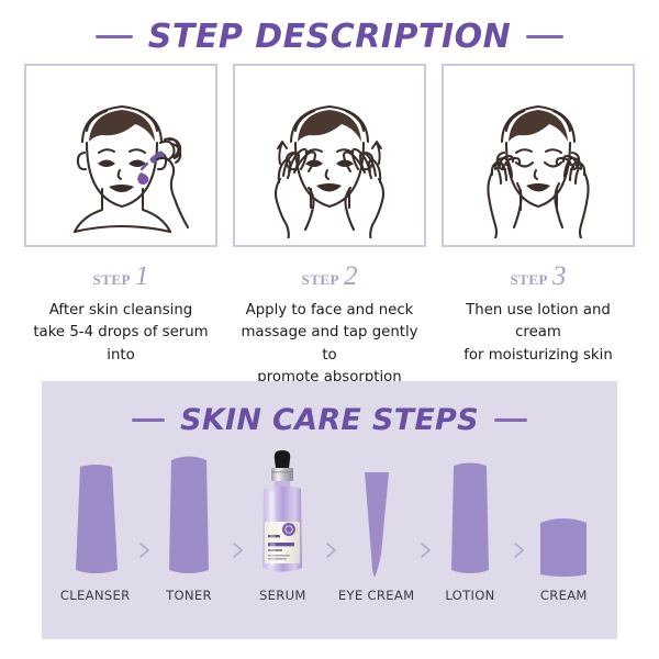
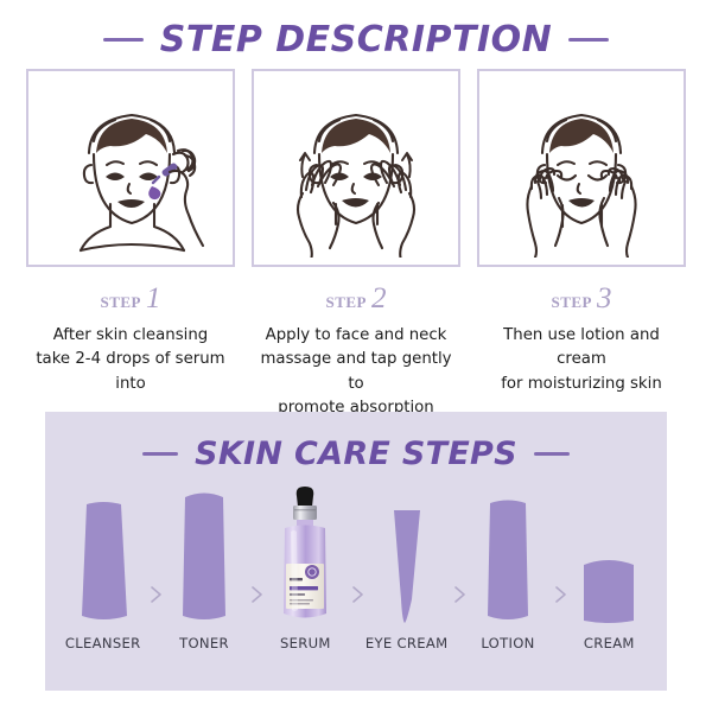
  STEP DESCRIPTION
  step 1
  After skin cleansing
- take 5-4 drops of serum into
+ take 2-4 drops of serum into
  step 2
  Apply to face and neck
  massage and tap gently to
  promote absorption
  step 3
  Then use lotion and cream
  for moisturizing skin
  SKIN CARE STEPS
  CLEANSER
  TONER
  SERUM
  EYE CREAM
  LOTION
  CREAM
